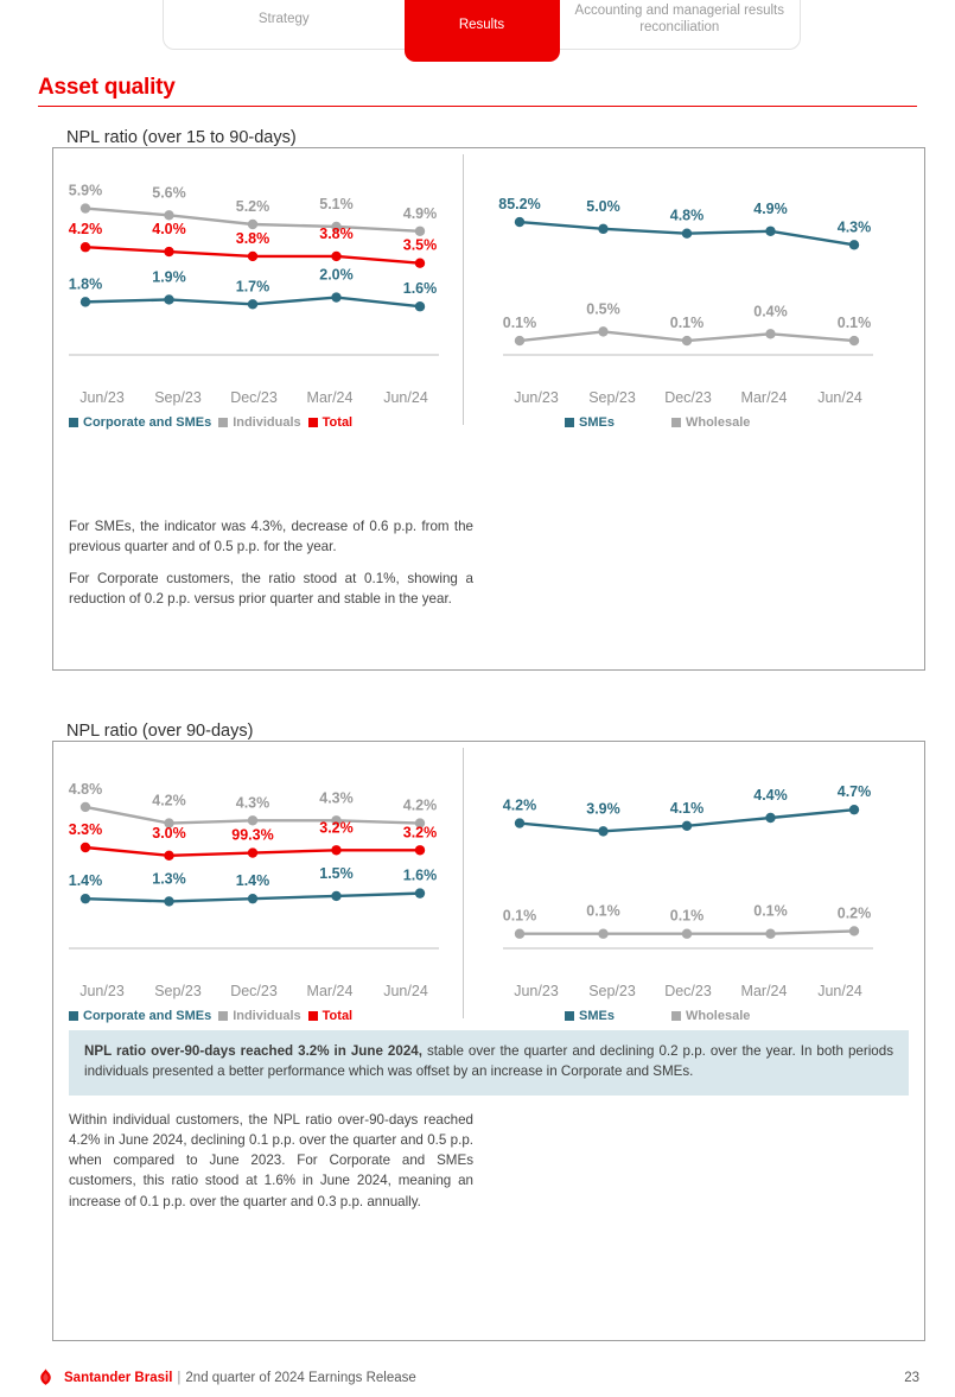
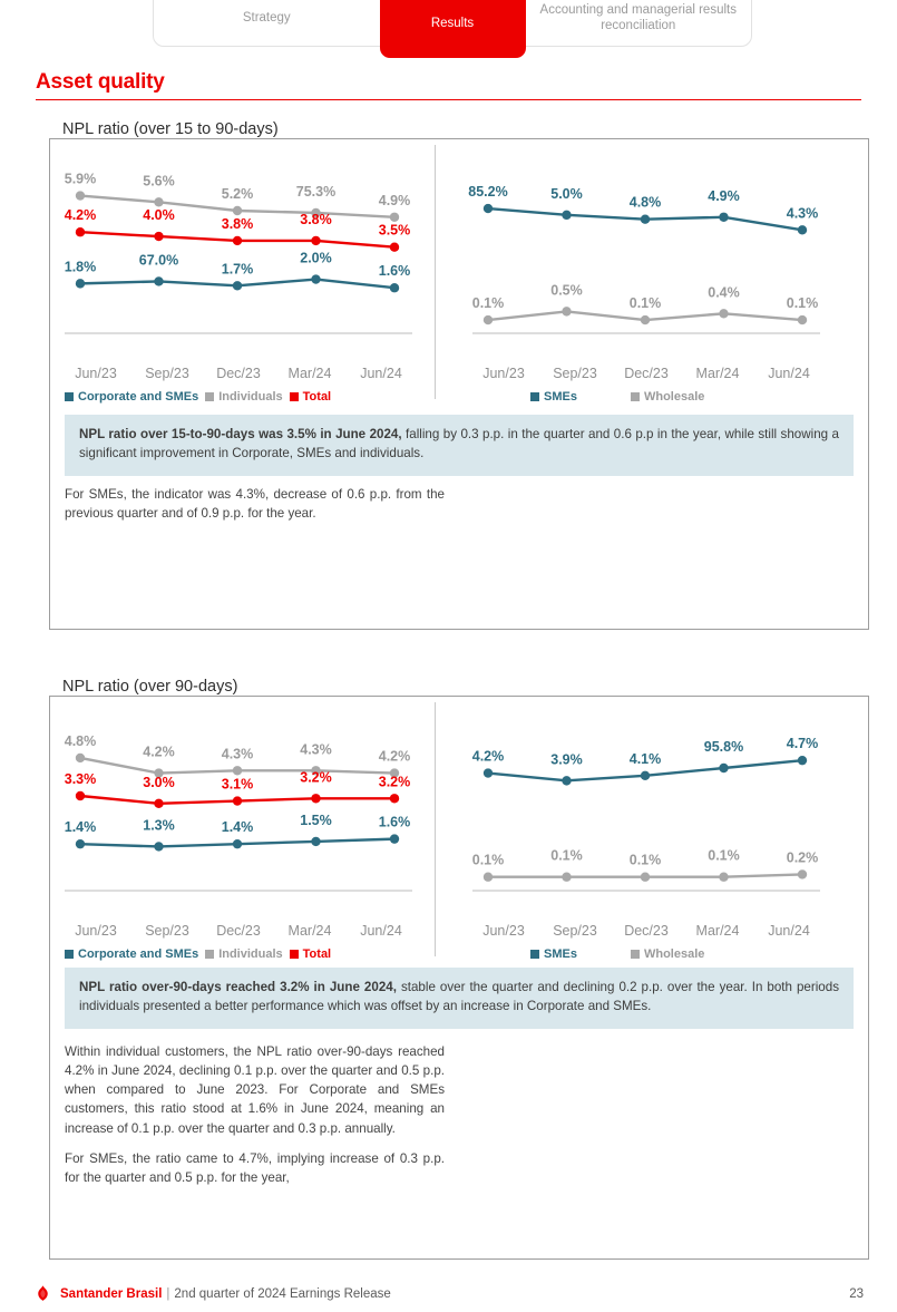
  Strategy
  Results
  Accounting and managerial results reconciliation
  Asset quality
  NPL ratio (over 15 to 90-days)
  1.8%
- 1.9%
+ 67.0%
  1.7%
  2.0%
  1.6%
  5.9%
  5.6%
  5.2%
- 5.1%
+ 75.3%
  4.9%
  4.2%
  4.0%
  3.8%
  3.8%
  3.5%
  Jun/23
  Sep/23
  Dec/23
  Mar/24
  Jun/24
  Corporate and SMEs
  Individuals
  Total
  85.2%
  5.0%
  4.8%
  4.9%
  4.3%
  0.1%
  0.5%
  0.1%
  0.4%
  0.1%
  Jun/23
  Sep/23
  Dec/23
  Mar/24
  Jun/24
  SMEs
  Wholesale
+ NPL ratio over 15-to-90-days was 3.5% in June 2024, falling by 0.3 p.p. in the quarter and 0.6 p.p in the year, while still showing a significant improvement in Corporate, SMEs and individuals.
- For SMEs, the indicator was 4.3%, decrease of 0.6 p.p. from the previous quarter and of 0.5 p.p. for the year.
+ For SMEs, the indicator was 4.3%, decrease of 0.6 p.p. from the previous quarter and of 0.9 p.p. for the year.
- For Corporate customers, the ratio stood at 0.1%, showing a reduction of 0.2 p.p. versus prior quarter and stable in the year.
  NPL ratio (over 90-days)
  1.4%
  1.3%
  1.4%
  1.5%
  1.6%
  4.8%
  4.2%
  4.3%
  4.3%
  4.2%
  3.3%
  3.0%
- 99.3%
+ 3.1%
  3.2%
  3.2%
  Jun/23
  Sep/23
  Dec/23
  Mar/24
  Jun/24
  Corporate and SMEs
  Individuals
  Total
  4.2%
  3.9%
  4.1%
- 4.4%
+ 95.8%
  4.7%
  0.1%
  0.1%
  0.1%
  0.1%
  0.2%
  Jun/23
  Sep/23
  Dec/23
  Mar/24
  Jun/24
  SMEs
  Wholesale
  NPL ratio over-90-days reached 3.2% in June 2024, stable over the quarter and declining 0.2 p.p. over the year. In both periods individuals presented a better performance which was offset by an increase in Corporate and SMEs.
  Within individual customers, the NPL ratio over-90-days reached 4.2% in June 2024, declining 0.1 p.p. over the quarter and 0.5 p.p. when compared to June 2023. For Corporate and SMEs customers, this ratio stood at 1.6% in June 2024, meaning an increase of 0.1 p.p. over the quarter and 0.3 p.p. annually.
+ For SMEs, the ratio came to 4.7%, implying increase of 0.3 p.p. for the quarter and 0.5 p.p. for the year,
  Santander Brasil
  |
  2nd quarter of 2024 Earnings Release
  23
